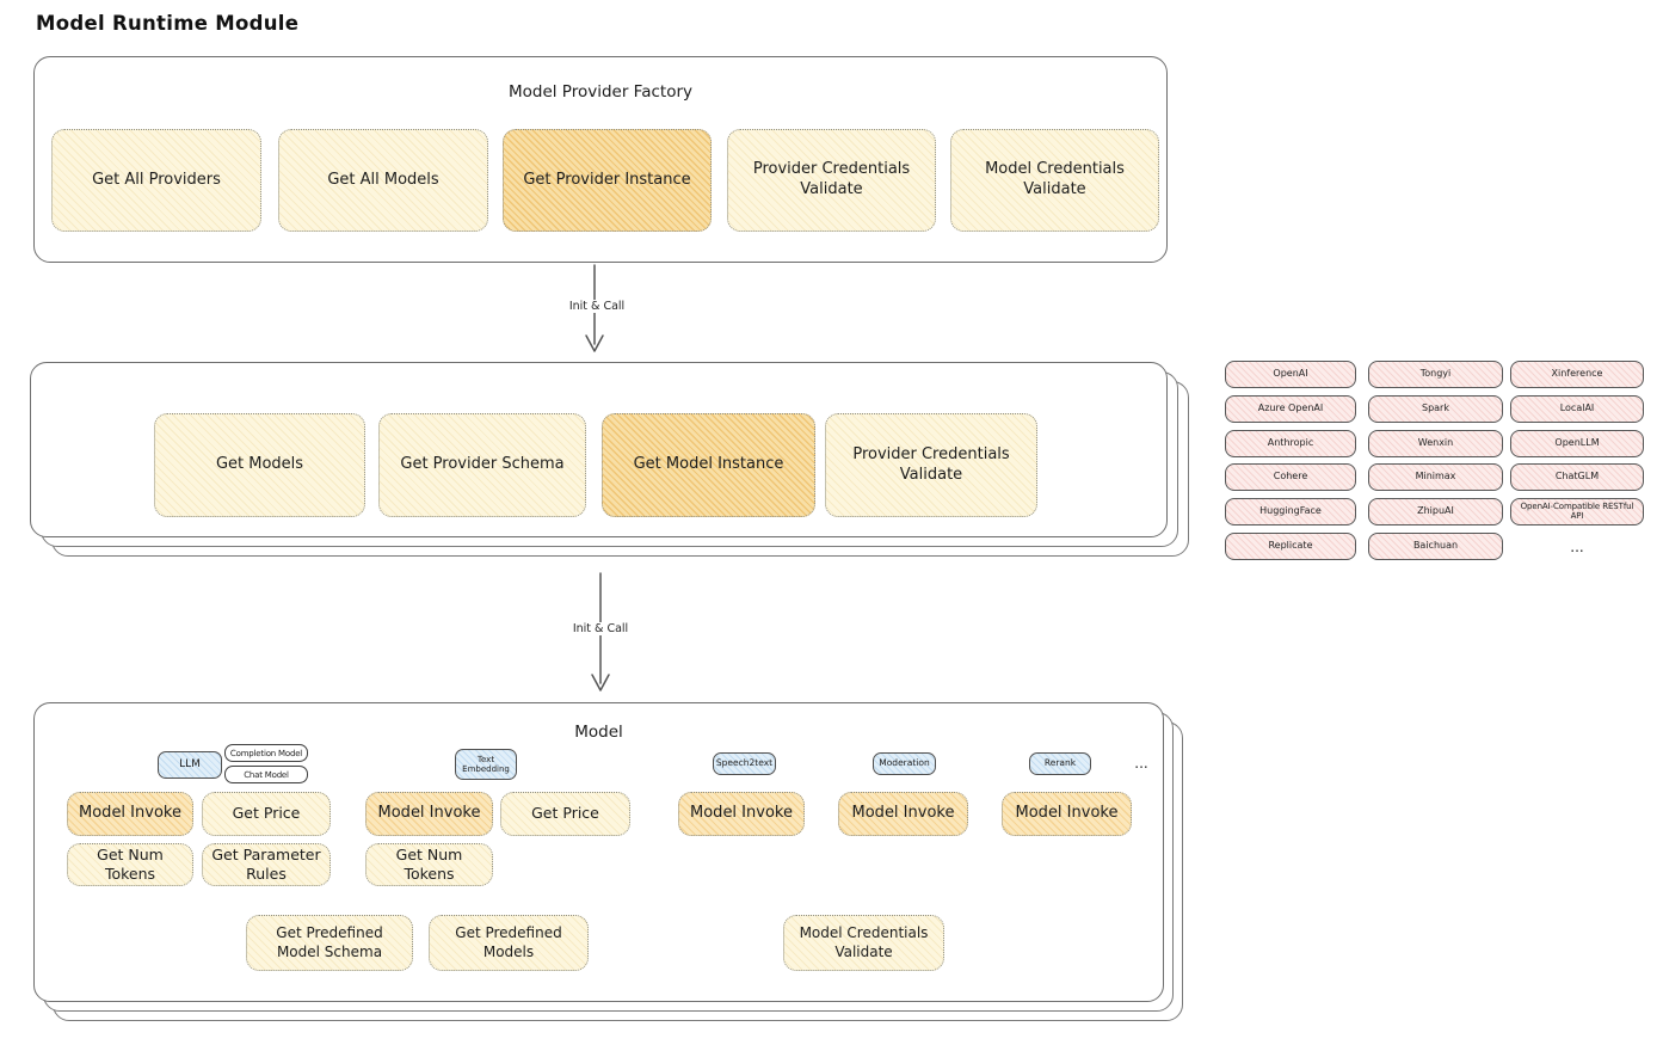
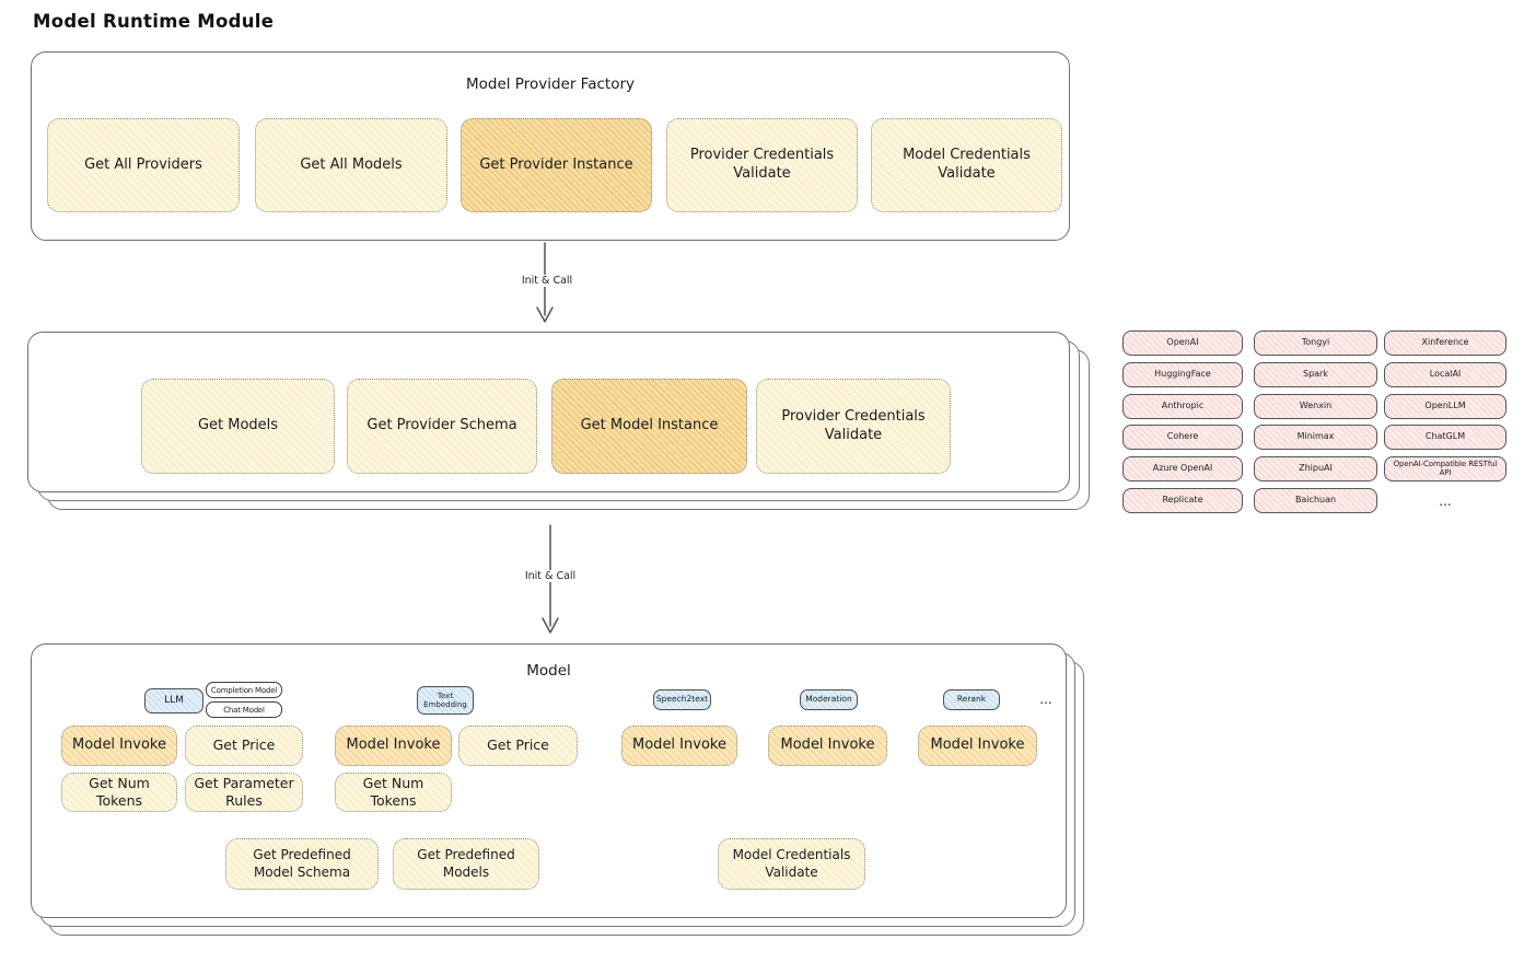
  Model Runtime Module
  Model Provider Factory
  Get All Providers
  Get All Models
  Get Provider Instance
  Provider Credentials Validate
  Model Credentials Validate
  Init & Call
  Get Models
  Get Provider Schema
  Get Model Instance
  Provider Credentials Validate
  OpenAI
  Tongyi
  Xinference
- Azure OpenAI
+ HuggingFace
  Spark
  LocalAI
  Anthropic
  Wenxin
  OpenLLM
  Cohere
  Minimax
  ChatGLM
- HuggingFace
+ Azure OpenAI
  ZhipuAI
  OpenAI-Compatible RESTful API
  Replicate
  Baichuan
  ...
  Init & Call
  Model
  LLM
  Completion Model
  Chat Model
  Text Embedding
  Speech2text
  Moderation
  Rerank
  ...
  Model Invoke
  Get Price
  Model Invoke
  Get Price
  Model Invoke
  Model Invoke
  Model Invoke
  Get Num Tokens
  Get Parameter Rules
  Get Num Tokens
  Get Predefined Model Schema
  Get Predefined Models
  Model Credentials Validate
